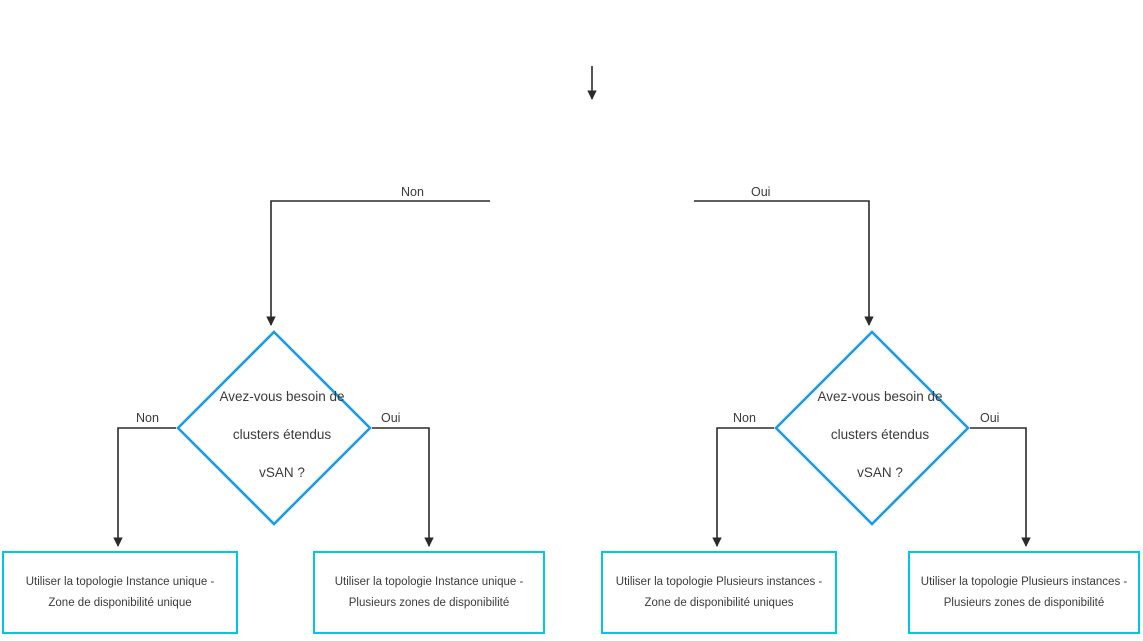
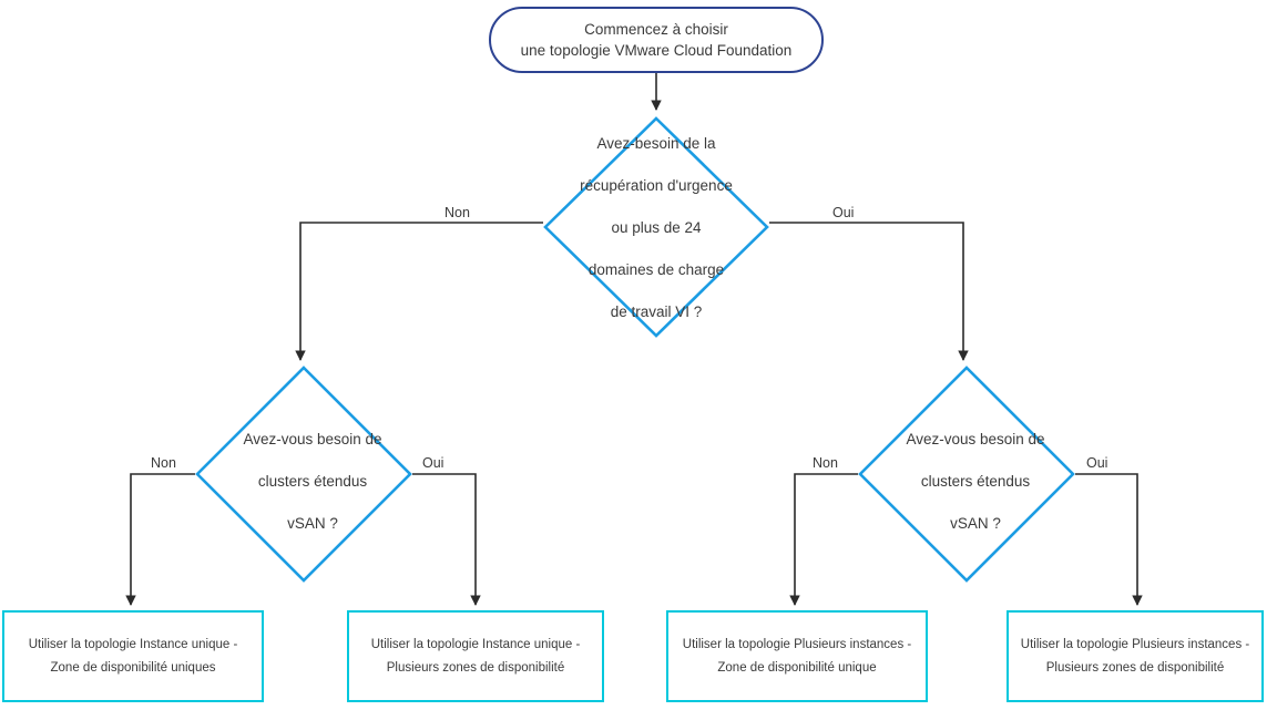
+ Commencez à choisir
+ une topologie VMware Cloud Foundation
+ Avez-besoin de la
+ récupération d'urgence
+ ou plus de 24
+ domaines de charge
+ de travail VI ?
  Avez-vous besoin de
  clusters étendus
  vSAN ?
  Avez-vous besoin de
  clusters étendus
  vSAN ?
  Non
  Oui
  Non
  Oui
  Non
  Oui
  Utiliser la topologie Instance unique -
- Zone de disponibilité unique
+ Zone de disponibilité uniques
  Utiliser la topologie Instance unique -
  Plusieurs zones de disponibilité
  Utiliser la topologie Plusieurs instances -
- Zone de disponibilité uniques
+ Zone de disponibilité unique
  Utiliser la topologie Plusieurs instances -
  Plusieurs zones de disponibilité
